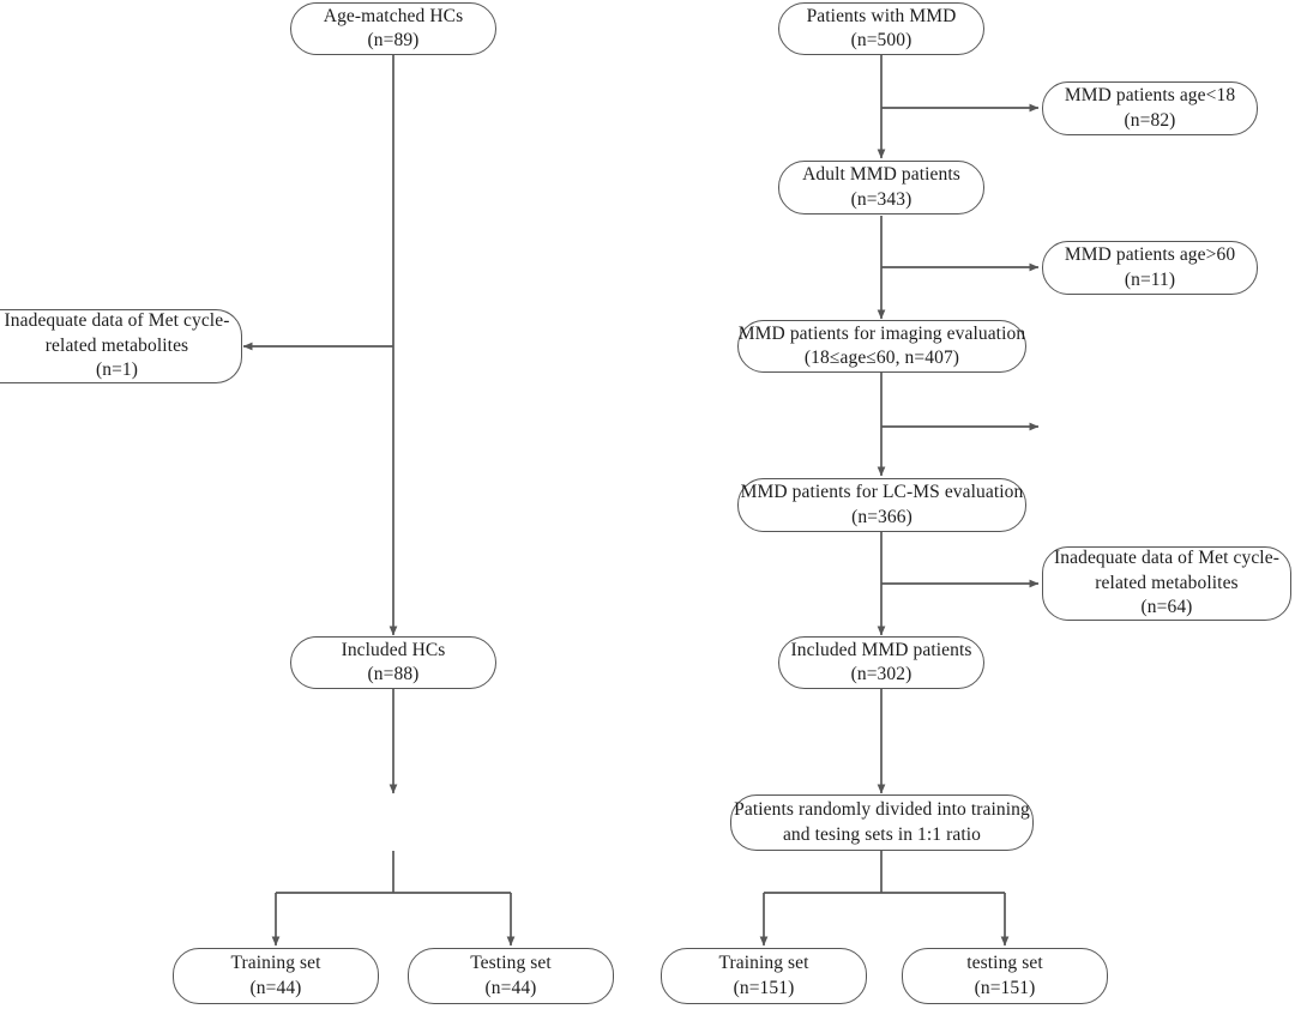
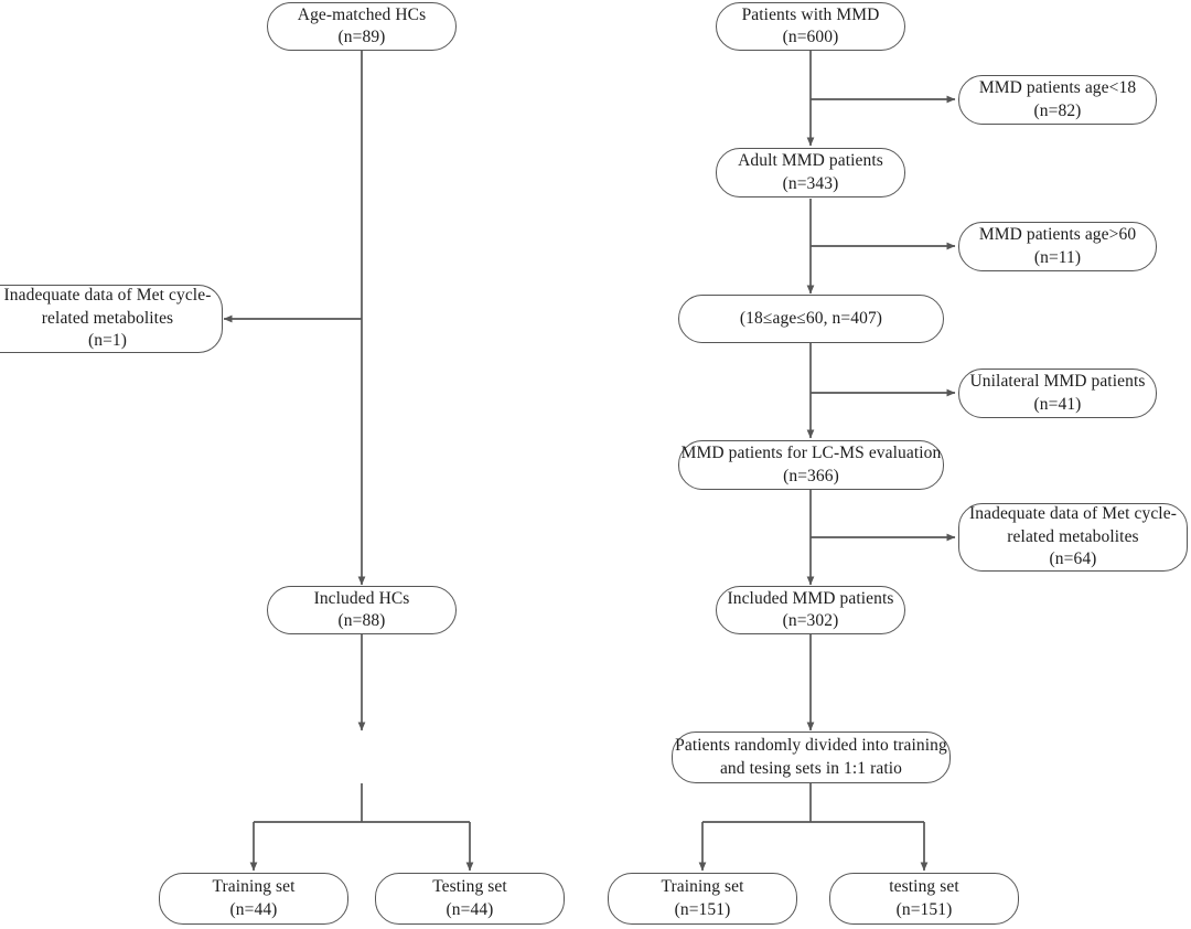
  Age-matched HCs
  (n=89)
  Inadequate data of Met cycle-
  related metabolites
  (n=1)
  Included HCs
  (n=88)
  Training set
  (n=44)
  Testing set
  (n=44)
  Patients with MMD
- (n=500)
+ (n=600)
  MMD patients age<18
  (n=82)
  Adult MMD patients
  (n=343)
  MMD patients age>60
  (n=11)
- MMD patients for imaging evaluation
  (18≤age≤60, n=407)
+ Unilateral MMD patients
+ (n=41)
  MMD patients for LC-MS evaluation
  (n=366)
  Inadequate data of Met cycle-
  related metabolites
  (n=64)
  Included MMD patients
  (n=302)
  Patients randomly divided into training
  and tesing sets in 1:1 ratio
  Training set
  (n=151)
  testing set
  (n=151)
